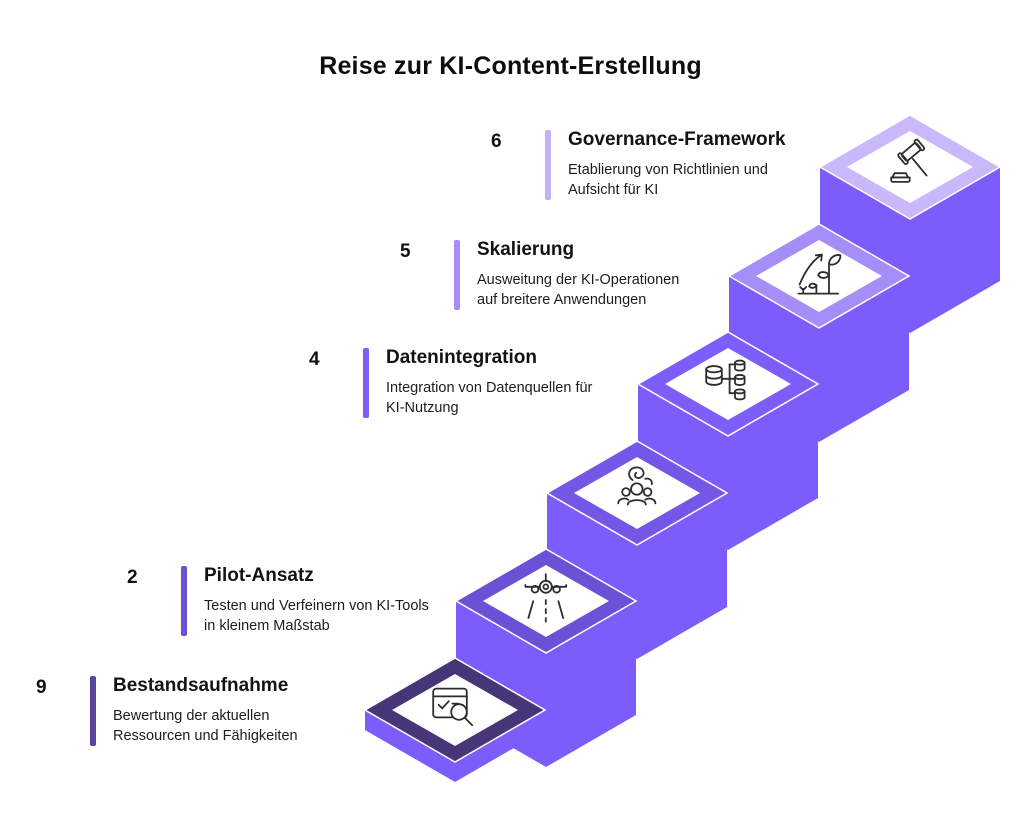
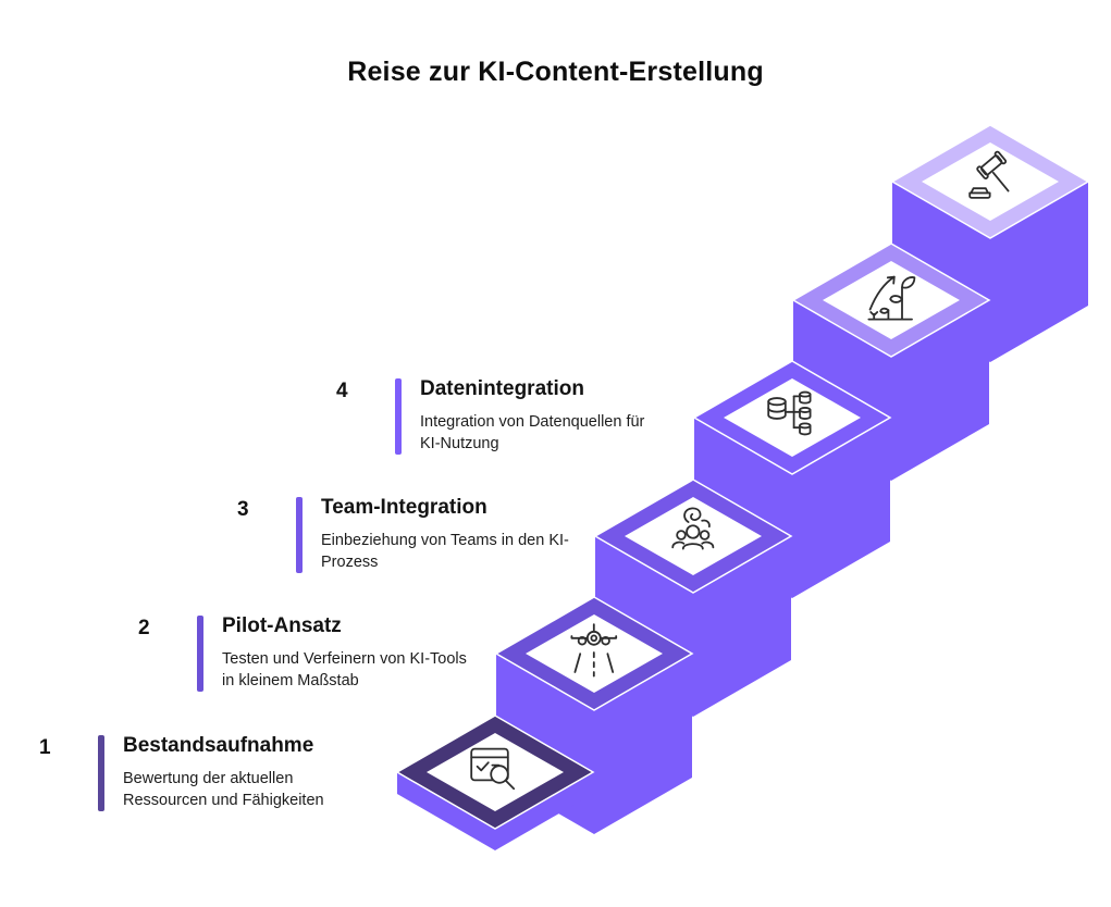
  Reise zur KI-Content-Erstellung
- 9
+ 1
  Bestandsaufnahme
  Bewertung der aktuellen
  Ressourcen und Fähigkeiten
  2
  Pilot-Ansatz
  Testen und Verfeinern von KI-Tools
  in kleinem Maßstab
+ 3
+ Team-Integration
+ Einbeziehung von Teams in den KI-
+ Prozess
  4
  Datenintegration
  Integration von Datenquellen für
  KI-Nutzung
- 5
- Skalierung
- Ausweitung der KI-Operationen
- auf breitere Anwendungen
- 6
- Governance-Framework
- Etablierung von Richtlinien und
- Aufsicht für KI
